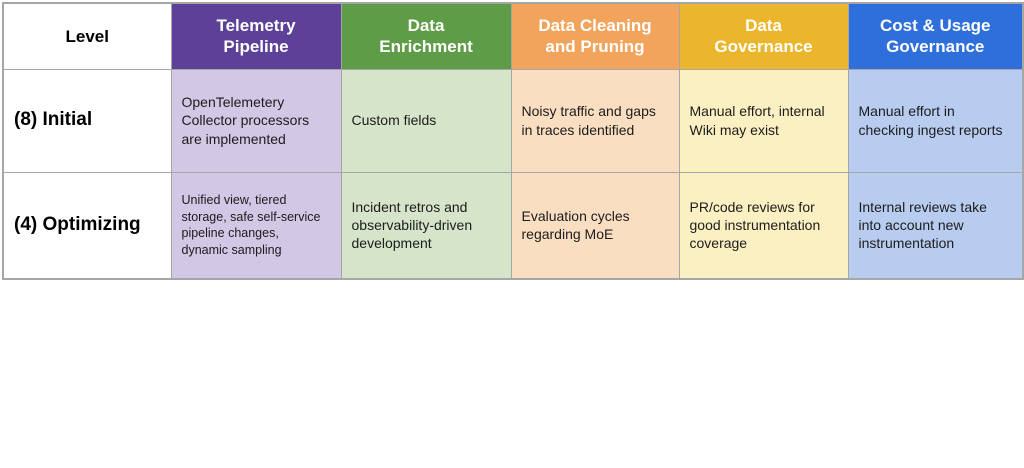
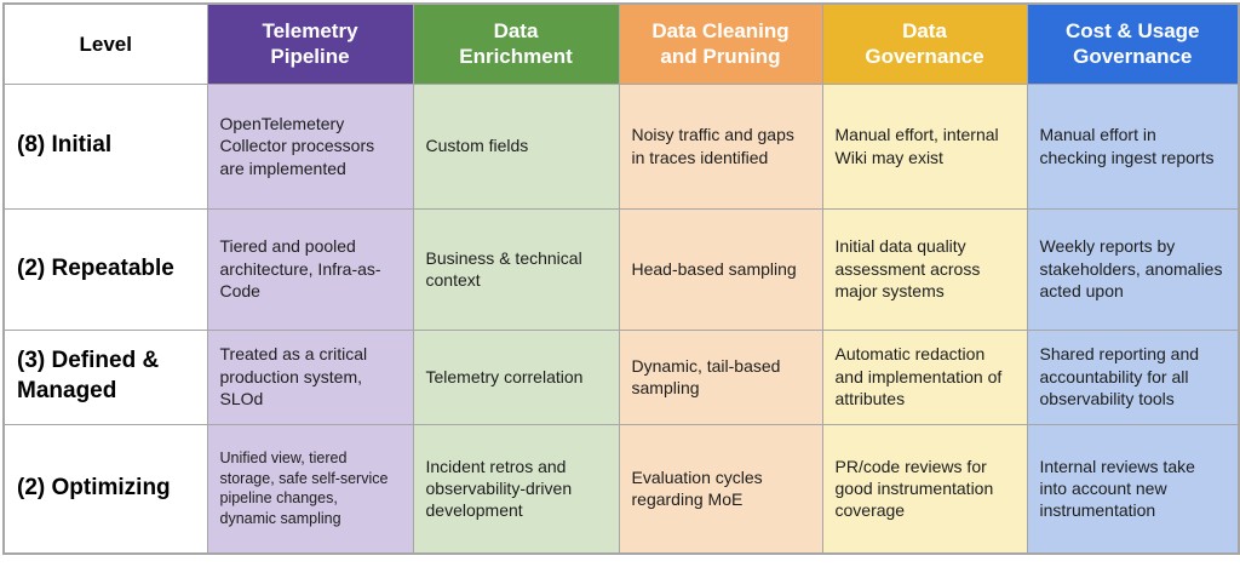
  Level	Telemetry Pipeline	Data Enrichment	Data Cleaning and Pruning	Data Governance	Cost & Usage Governance
  (8) Initial	OpenTelemetery Collector processors are implemented	Custom fields	Noisy traffic and gaps in traces identified	Manual effort, internal Wiki may exist	Manual effort in checking ingest reports
+ (2) Repeatable	Tiered and pooled architecture, Infra-as-Code	Business & technical context	Head-based sampling	Initial data quality assessment across major systems	Weekly reports by stakeholders, anomalies acted upon
+ (3) Defined & Managed	Treated as a critical production system, SLOd	Telemetry correlation	Dynamic, tail-based sampling	Automatic redaction and implementation of attributes	Shared reporting and accountability for all observability tools
- (4) Optimizing	Unified view, tiered storage, safe self-service pipeline changes, dynamic sampling	Incident retros and observability-driven development	Evaluation cycles regarding MoE	PR/code reviews for good instrumentation coverage	Internal reviews take into account new instrumentation
+ (2) Optimizing	Unified view, tiered storage, safe self-service pipeline changes, dynamic sampling	Incident retros and observability-driven development	Evaluation cycles regarding MoE	PR/code reviews for good instrumentation coverage	Internal reviews take into account new instrumentation
